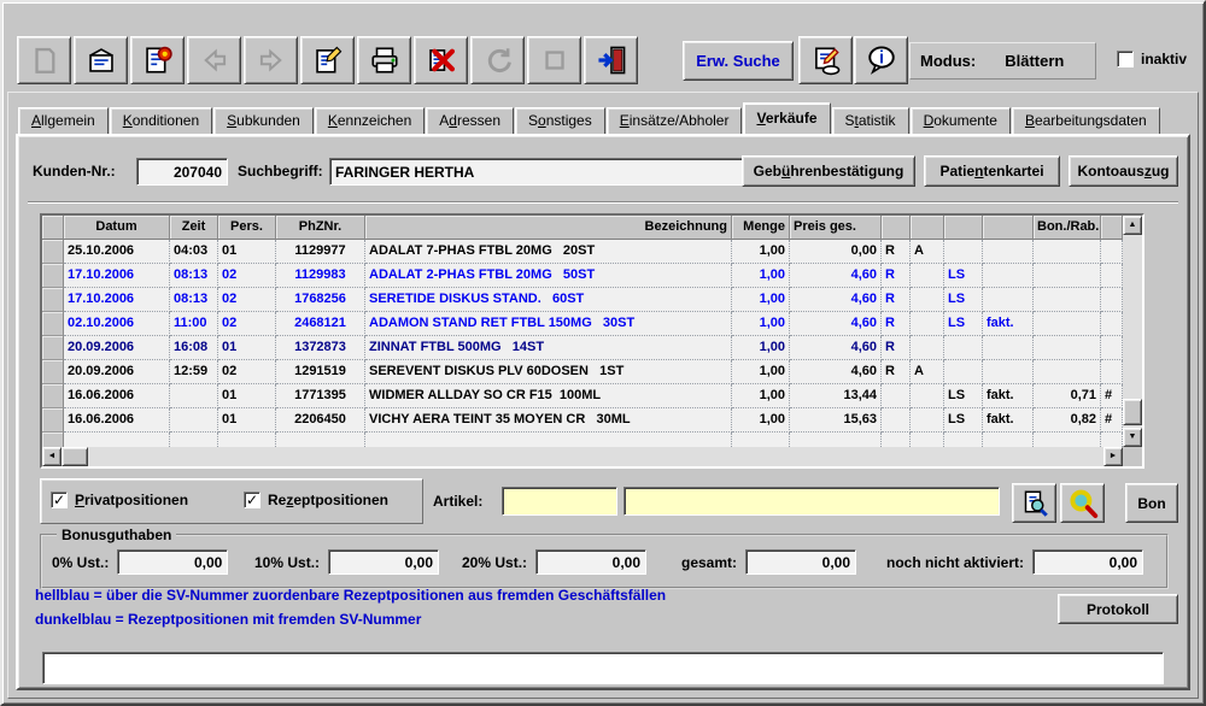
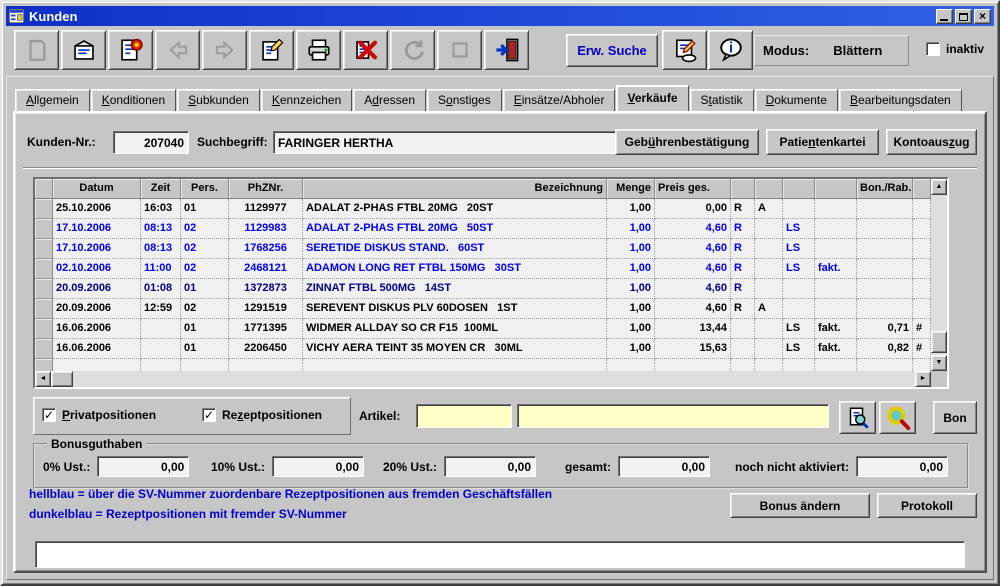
+ Kunden
+ ×
  Erw. Suche
  i
  Modus:
  Blättern
  inaktiv
  Allgemein
  Konditionen
  Subkunden
  Kennzeichen
  Adressen
  Sonstiges
  Einsätze/Abholer
  Verkäufe
  Statistik
  Dokumente
  Bearbeitungsdaten
  Kunden-Nr.:
  207040
  Suchbegriff:
  FARINGER HERTHA
  Gebührenbestätigung
  Patientenkartei
  Kontoauszug
  Datum
  Zeit
  Pers.
  PhZNr.
  Bezeichnung
  Menge
  Preis ges.
  Bon./Rab.
  25.10.2006
- 04:03
+ 16:03
  01
  1129977
- ADALAT 7-PHAS FTBL 20MG 20ST
+ ADALAT 2-PHAS FTBL 20MG 20ST
  1,00
  0,00
  R
  A
  17.10.2006
  08:13
  02
  1129983
  ADALAT 2-PHAS FTBL 20MG 50ST
  1,00
  4,60
  R
  LS
  17.10.2006
  08:13
  02
  1768256
  SERETIDE DISKUS STAND. 60ST
  1,00
  4,60
  R
  LS
  02.10.2006
  11:00
  02
  2468121
- ADAMON STAND RET FTBL 150MG 30ST
+ ADAMON LONG RET FTBL 150MG 30ST
  1,00
  4,60
  R
  LS
  fakt.
  20.09.2006
- 16:08
+ 01:08
  01
  1372873
  ZINNAT FTBL 500MG 14ST
  1,00
  4,60
  R
  20.09.2006
  12:59
  02
  1291519
  SEREVENT DISKUS PLV 60DOSEN 1ST
  1,00
  4,60
  R
  A
  16.06.2006
  01
  1771395
  WIDMER ALLDAY SO CR F15 100ML
  1,00
  13,44
  LS
  fakt.
  0,71
  #
  16.06.2006
  01
  2206450
  VICHY AERA TEINT 35 MOYEN CR 30ML
  1,00
  15,63
  LS
  fakt.
  0,82
  #
  ✓
  Privatpositionen
  ✓
  Rezeptpositionen
  Artikel:
  Bon
  Bonusguthaben
  0% Ust.:
  0,00
  10% Ust.:
  0,00
  20% Ust.:
  0,00
  gesamt:
  0,00
  noch nicht aktiviert:
  0,00
  hellblau = über die SV-Nummer zuordenbare Rezeptpositionen aus fremden Geschäftsfällen
- dunkelblau = Rezeptpositionen mit fremden SV-Nummer
+ dunkelblau = Rezeptpositionen mit fremder SV-Nummer
+ Bonus ändern
  Protokoll
